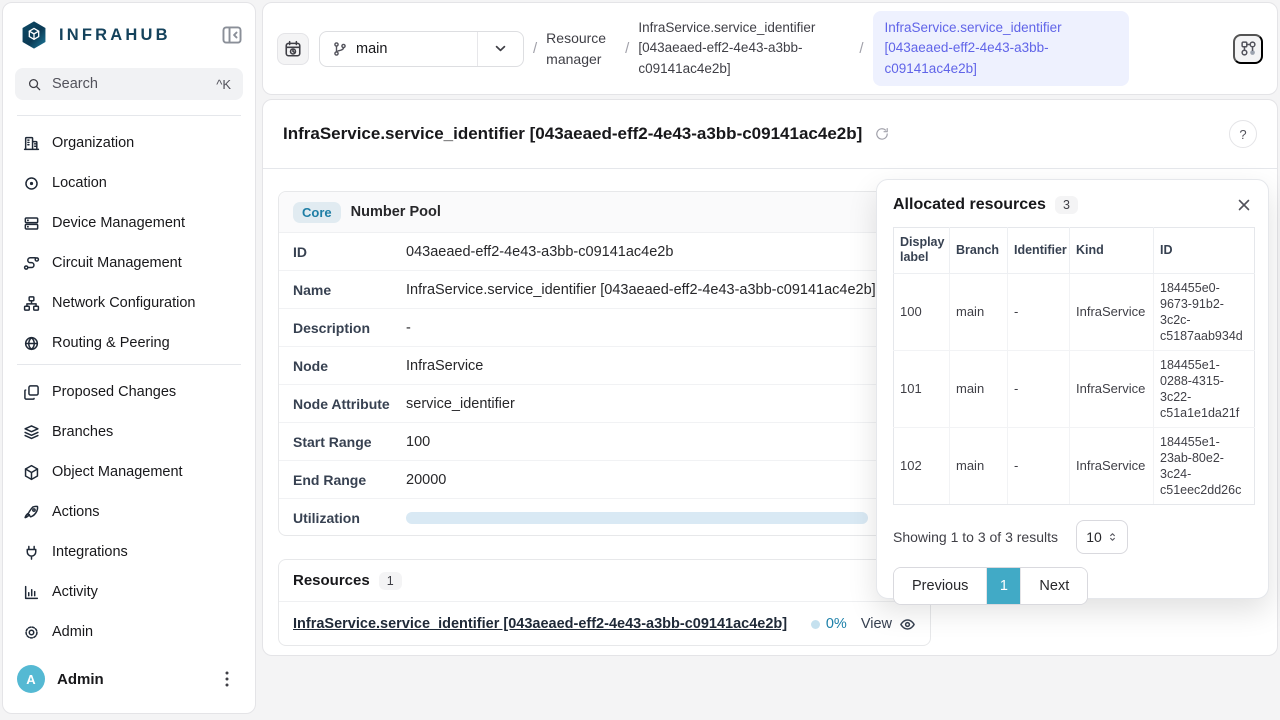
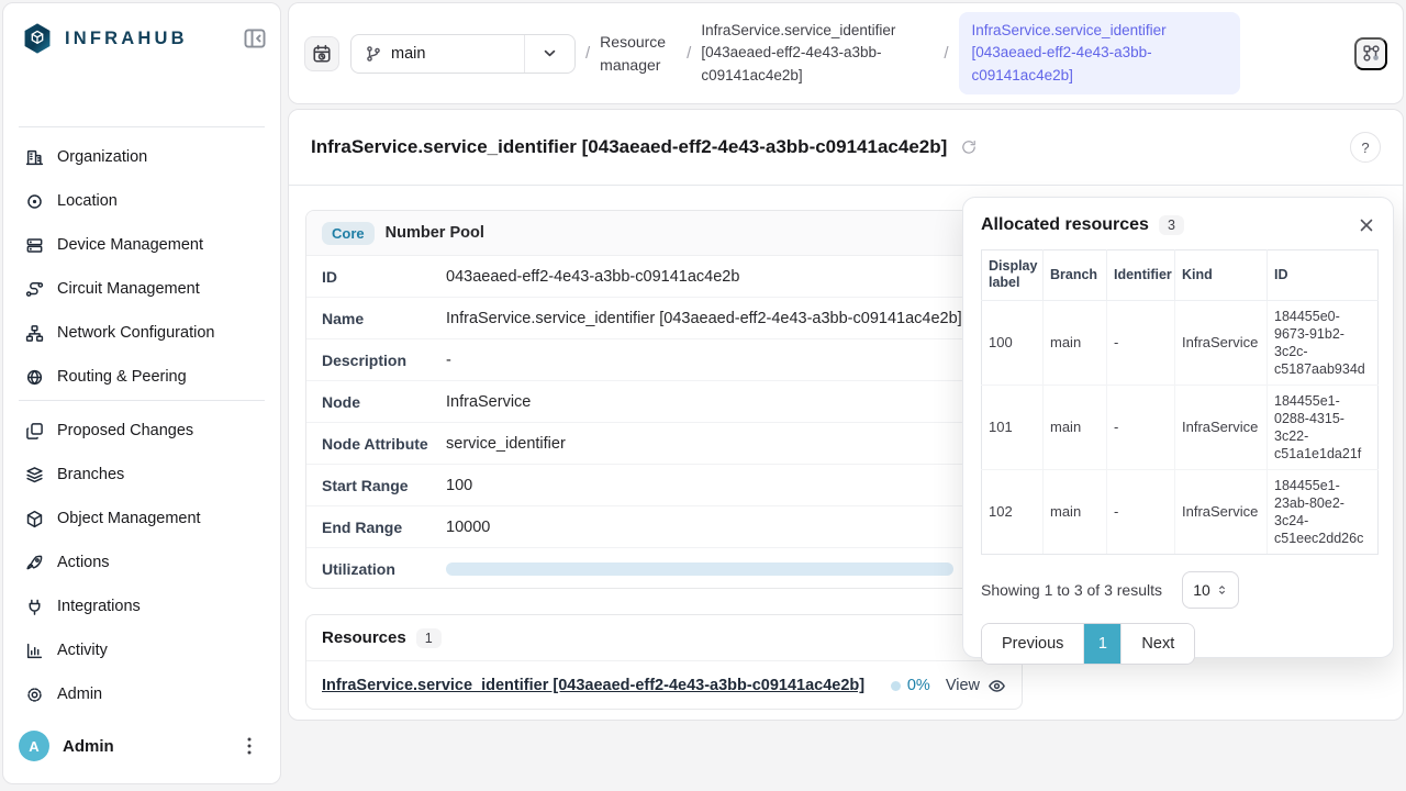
  INFRAHUB
- Search
- ^K
  Organization
  Location
  Device Management
  Circuit Management
  Network Configuration
  Routing & Peering
  Proposed Changes
  Branches
  Object Management
  Actions
  Integrations
  Activity
  Admin
  A
  Admin
  main
  /
  Resource manager
  /
  InfraService.service_identifier [043aeaed-eff2-4e43-a3bb-c09141ac4e2b]
  /
  InfraService.service_identifier [043aeaed-eff2-4e43-a3bb-c09141ac4e2b]
  InfraService.service_identifier [043aeaed-eff2-4e43-a3bb-c09141ac4e2b]
  ?
  Core
  Number Pool
  ID
  043aeaed-eff2-4e43-a3bb-c09141ac4e2b
  Name
  InfraService.service_identifier [043aeaed-eff2-4e43-a3bb-c09141ac4e2b]
  Description
  -
  Node
  InfraService
  Node Attribute
  service_identifier
  Start Range
  100
  End Range
- 20000
+ 10000
  Utilization
  Resources
  1
  InfraService.service_identifier [043aeaed-eff2-4e43-a3bb-c09141ac4e2b]
  0%
  View
  Allocated resources
  3
  Display label	Branch	Identifier	Kind	ID
  100	main	-	InfraService	184455e0-9673-91b2-3c2c-c5187aab934d
  101	main	-	InfraService	184455e1-0288-4315-3c22-c51a1e1da21f
  102	main	-	InfraService	184455e1-23ab-80e2-3c24-c51eec2dd26c
  Showing 1 to 3 of 3 results
  10
  Previous
  1
  Next
